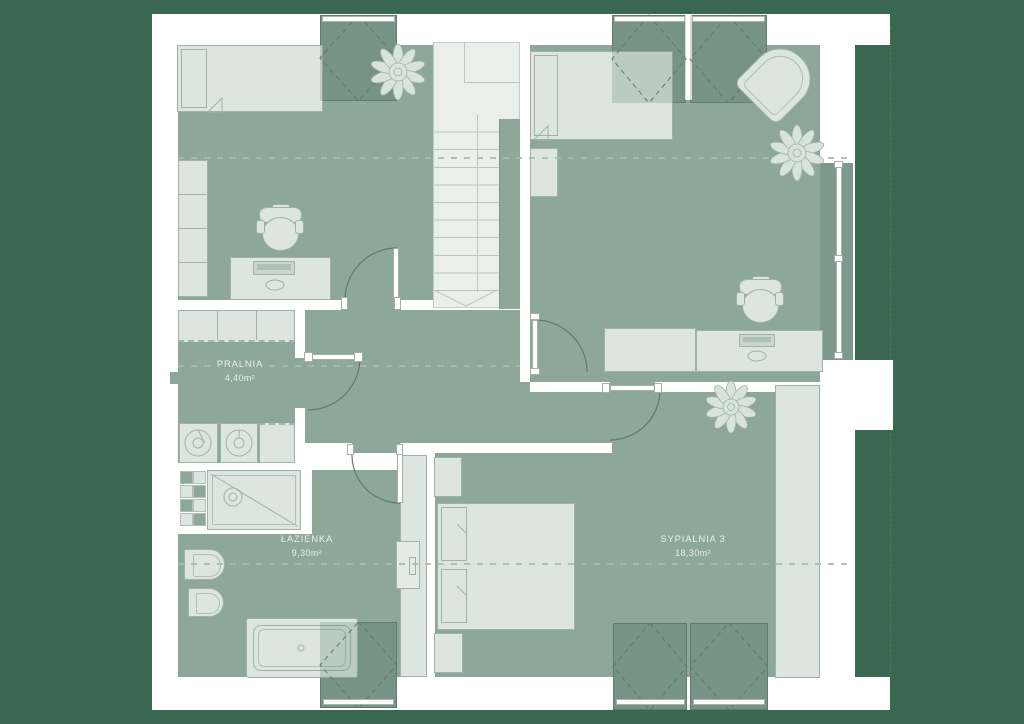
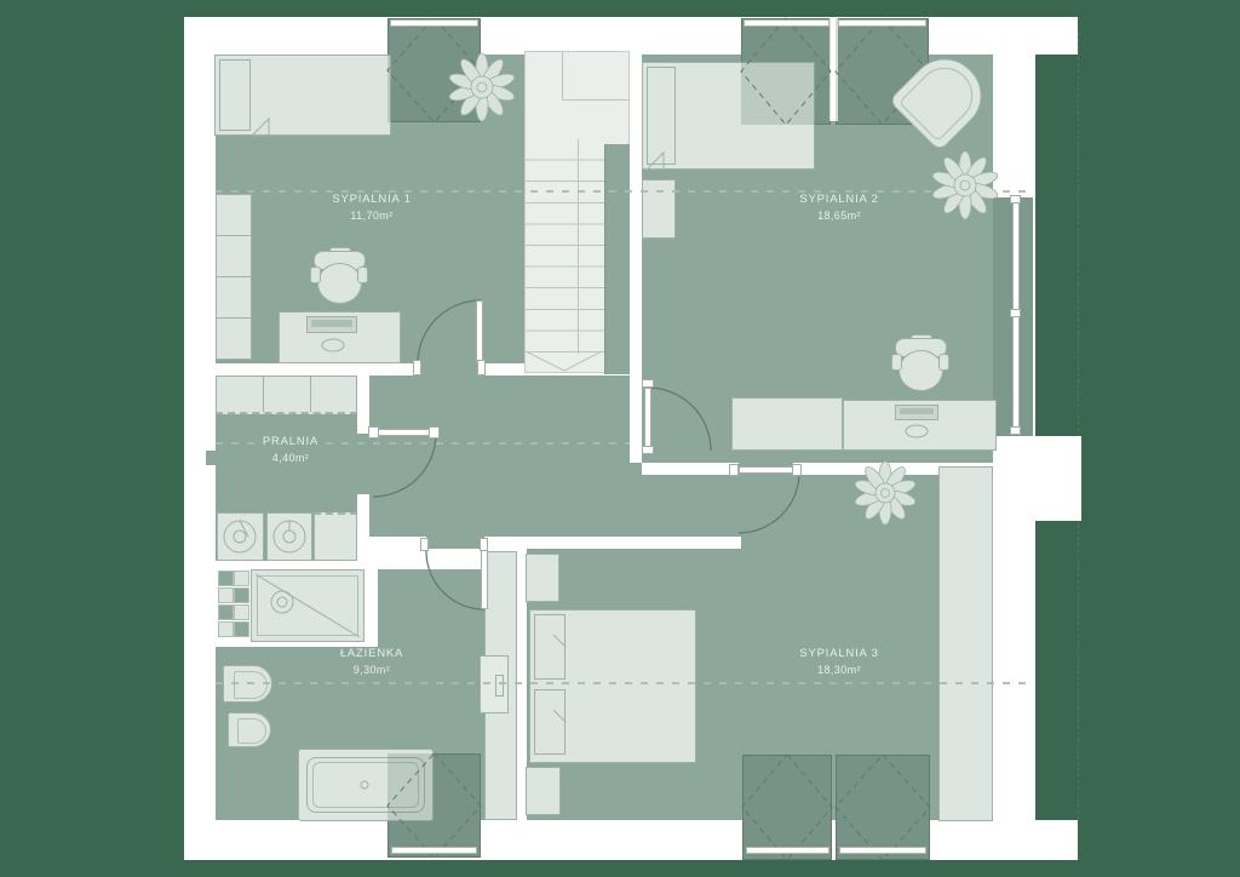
+ SYPIALNIA 1
+ 11,70m²
+ SYPIALNIA 2
+ 18,65m²
  PRALNIA
  4,40m²
  ŁAZIENKA
  9,30m²
  SYPIALNIA 3
  18,30m²
